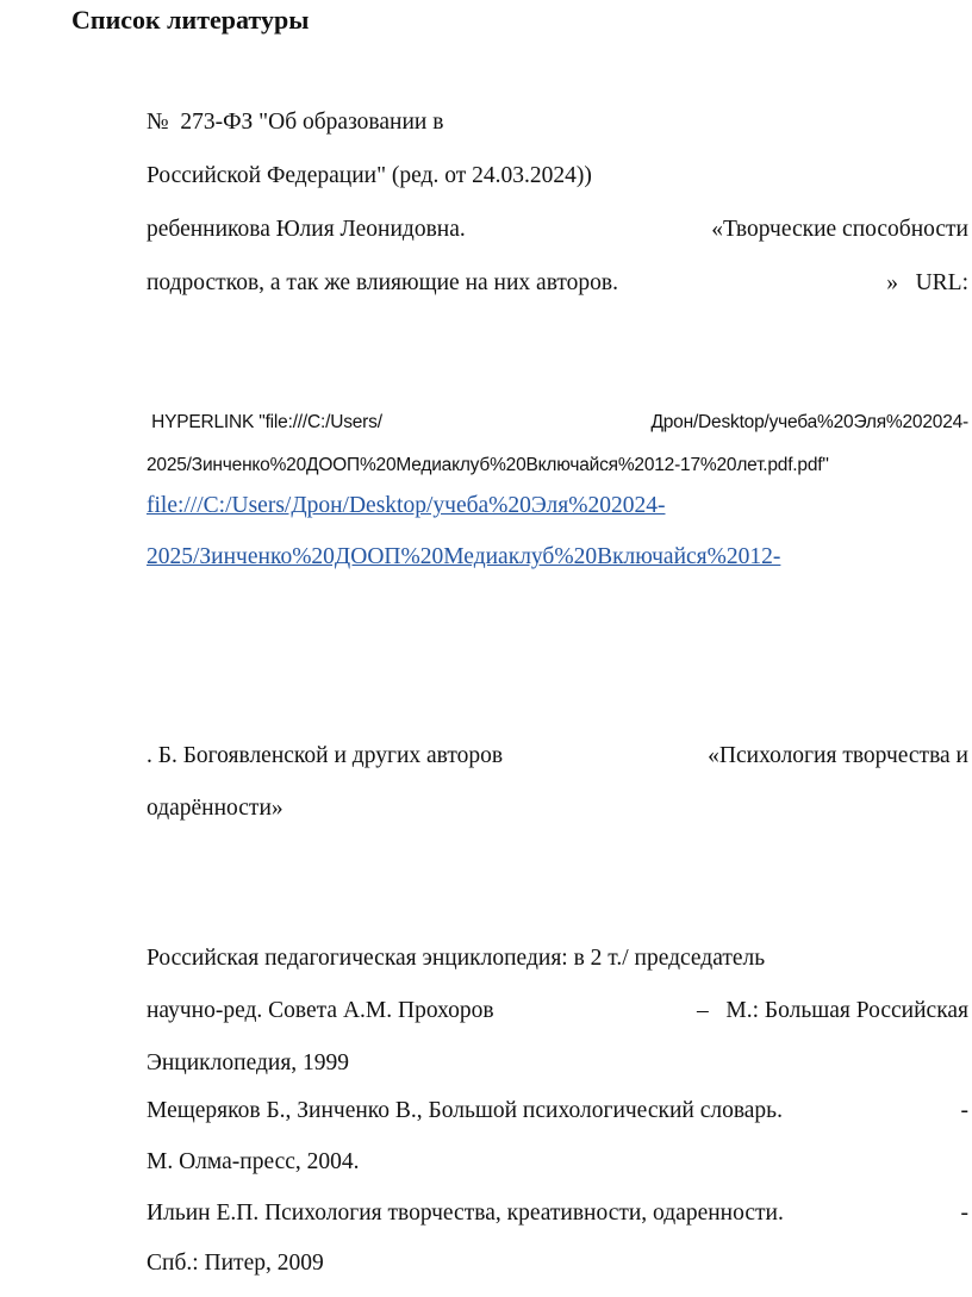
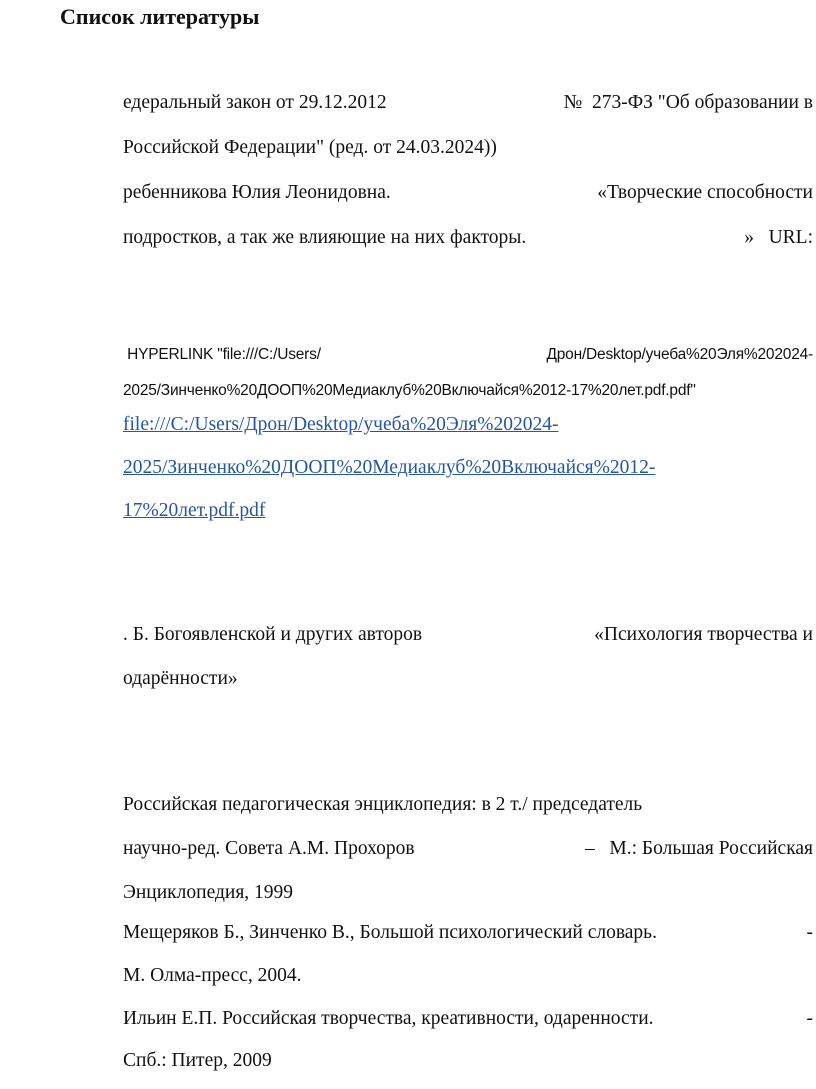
  Список литературы
+ едеральный закон от 29.12.2012
  № 273-ФЗ "Об образовании в
  Российской Федерации" (ред. от 24.03.2024))
  ребенникова Юлия Леонидовна.
  «Творческие способности
- подростков, а так же влияющие на них авторов.
+ подростков, а так же влияющие на них факторы.
  » URL:
  HYPERLINK "file:///C:/Users/
  Дрон/Desktop/учеба%20Эля%202024-
  2025/Зинченко%20ДООП%20Медиаклуб%20Включайся%2012-17%20лет.pdf.pdf"
  file:///C:/Users/Дрон/Desktop/учеба%20Эля%202024-
  2025/Зинченко%20ДООП%20Медиаклуб%20Включайся%2012-
+ 17%20лет.pdf.pdf
  . Б. Богоявленской и других авторов
  «Психология творчества и
  одарённости»
  Российская педагогическая энциклопедия: в 2 т./ председатель
  научно-ред. Совета А.М. Прохоров
  – М.: Большая Российская
  Энциклопедия, 1999
  Мещеряков Б., Зинченко В., Большой психологический словарь.
  -
  М. Олма-пресс, 2004.
- Ильин Е.П. Психология творчества, креативности, одаренности.
+ Ильин Е.П. Российская творчества, креативности, одаренности.
  -
  Спб.: Питер, 2009
